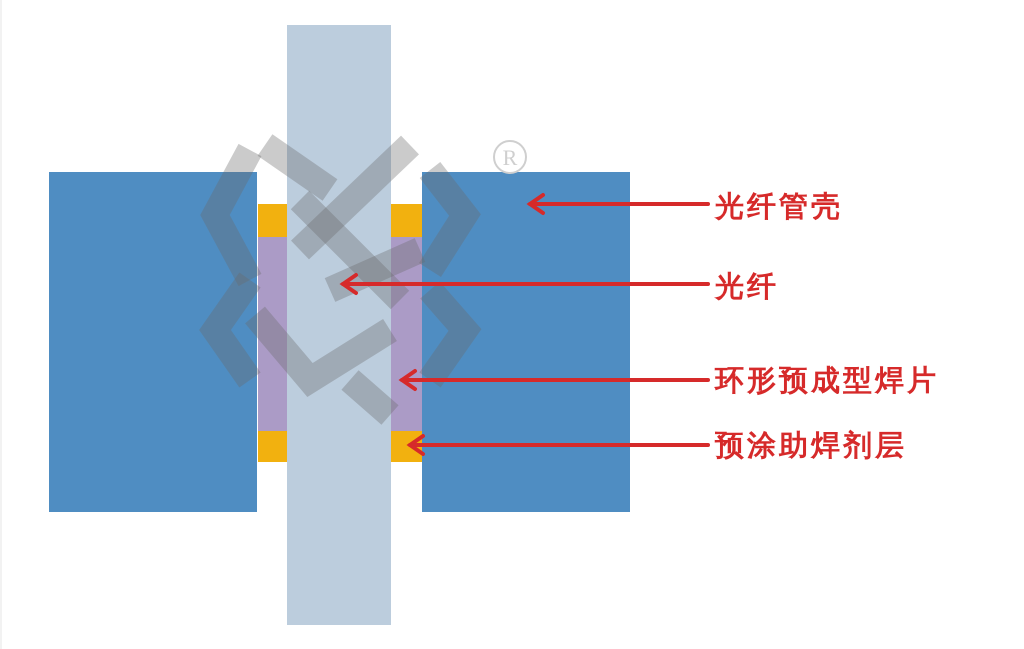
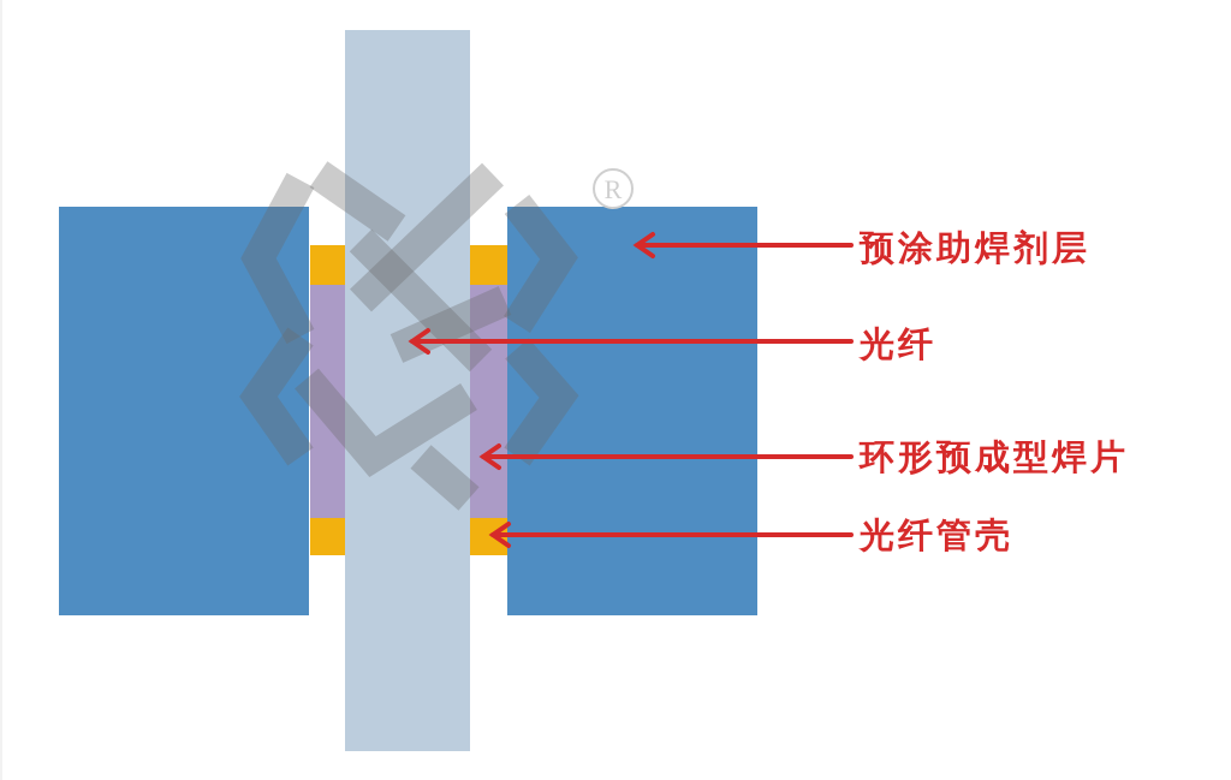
  R
- 光纤管壳
+ 预涂助焊剂层
  光纤
  环形预成型焊片
- 预涂助焊剂层
+ 光纤管壳
